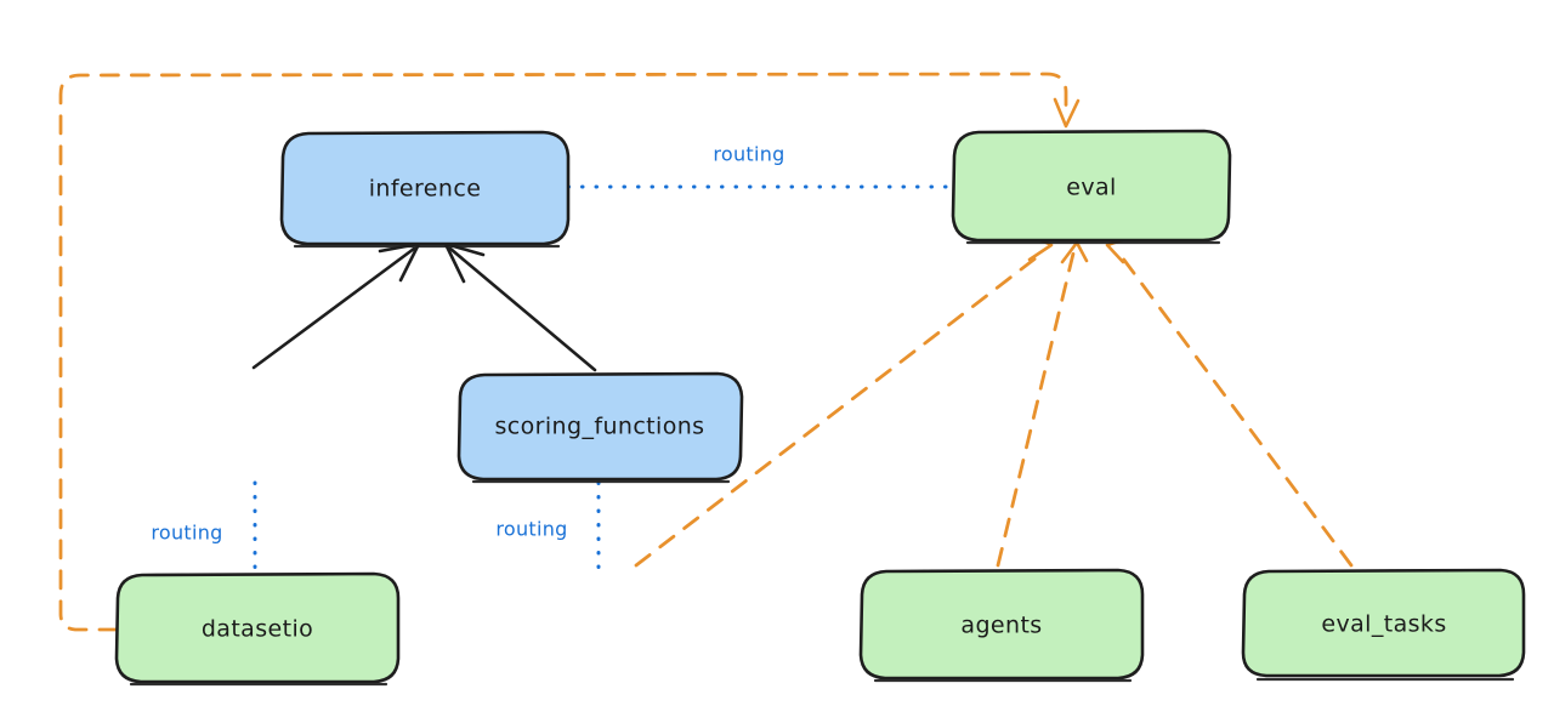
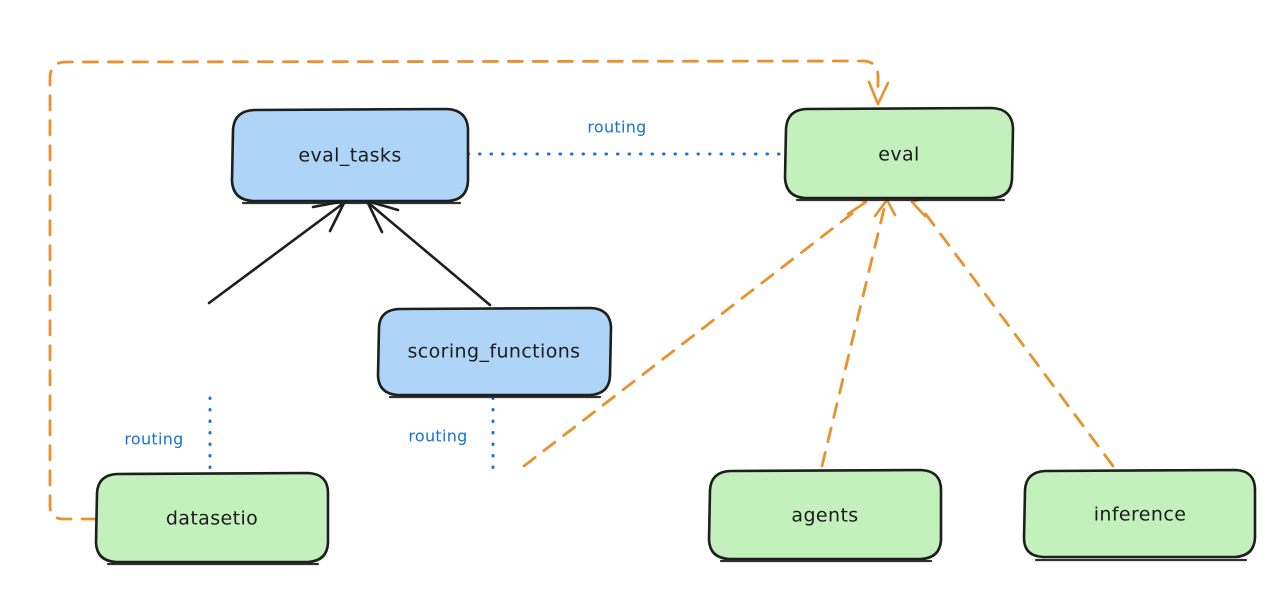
- inference
+ eval_tasks
  eval
  scoring_functions
  datasetio
  agents
- eval_tasks
+ inference
  routing
  routing
  routing
